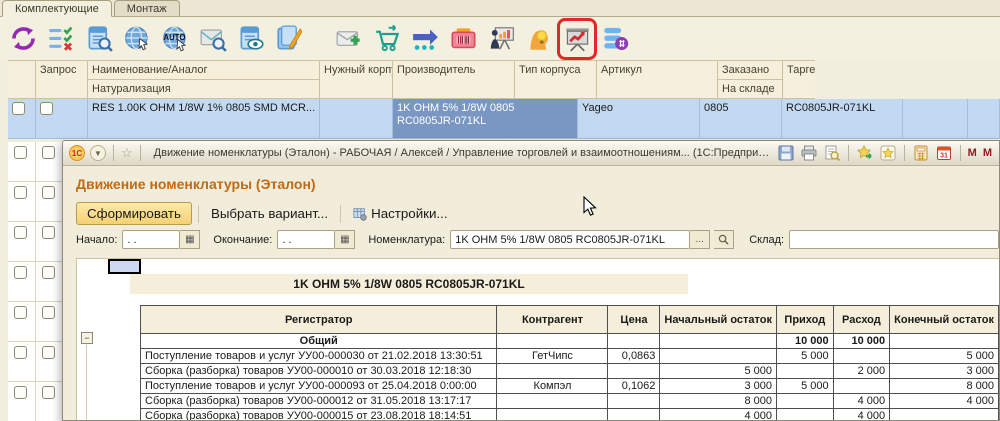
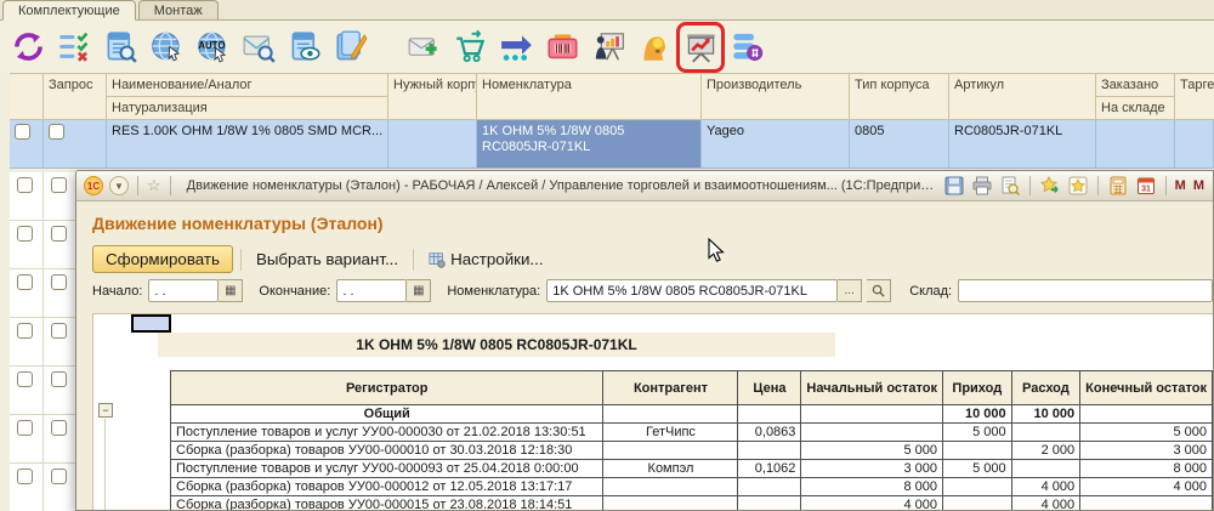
  Комплектующие
  Монтаж
  AUTO
  Запрос
  Наименование/Аналог
  Натурализация
  Нужный корп
+ Номенклатура
  Производитель
  Тип корпуса
  Артикул
  Заказано
  На складе
  Тарге
  RES 1.00K OHM 1/8W 1% 0805 SMD MCR...
  1K OHM 5% 1/8W 0805
  RC0805JR-071KL
  Yageo
  0805
  RC0805JR-071KL
  1С
  ▼
  ☆
  Движение номенклатуры (Эталон) - РАБОЧАЯ / Алексей / Управление торговлей и взаимоотношениям... (1С:Предприят
  M
  M
  Движение номенклатуры (Эталон)
  Сформировать
  Выбрать вариант...
  Настройки...
  Начало:
  . .
  ▦
  Окончание:
  . .
  ▦
  Номенклатура:
  1K OHM 5% 1/8W 0805 RC0805JR-071KL
  ...
  Склад:
  1K OHM 5% 1/8W 0805 RC0805JR-071KL
  −
  Регистратор	Контрагент	Цена	Начальный остаток	Приход	Расход	Конечный остаток
  Общий				10 000	10 000
  Поступление товаров и услуг УУ00-000030 от 21.02.2018 13:30:51	ГетЧипс	0,0863		5 000		5 000
  Сборка (разборка) товаров УУ00-000010 от 30.03.2018 12:18:30			5 000		2 000	3 000
  Поступление товаров и услуг УУ00-000093 от 25.04.2018 0:00:00	Компэл	0,1062	3 000	5 000		8 000
- Сборка (разборка) товаров УУ00-000012 от 31.05.2018 13:17:17			8 000		4 000	4 000
+ Сборка (разборка) товаров УУ00-000012 от 12.05.2018 13:17:17			8 000		4 000	4 000
  Сборка (разборка) товаров УУ00-000015 от 23.08.2018 18:14:51			4 000		4 000
